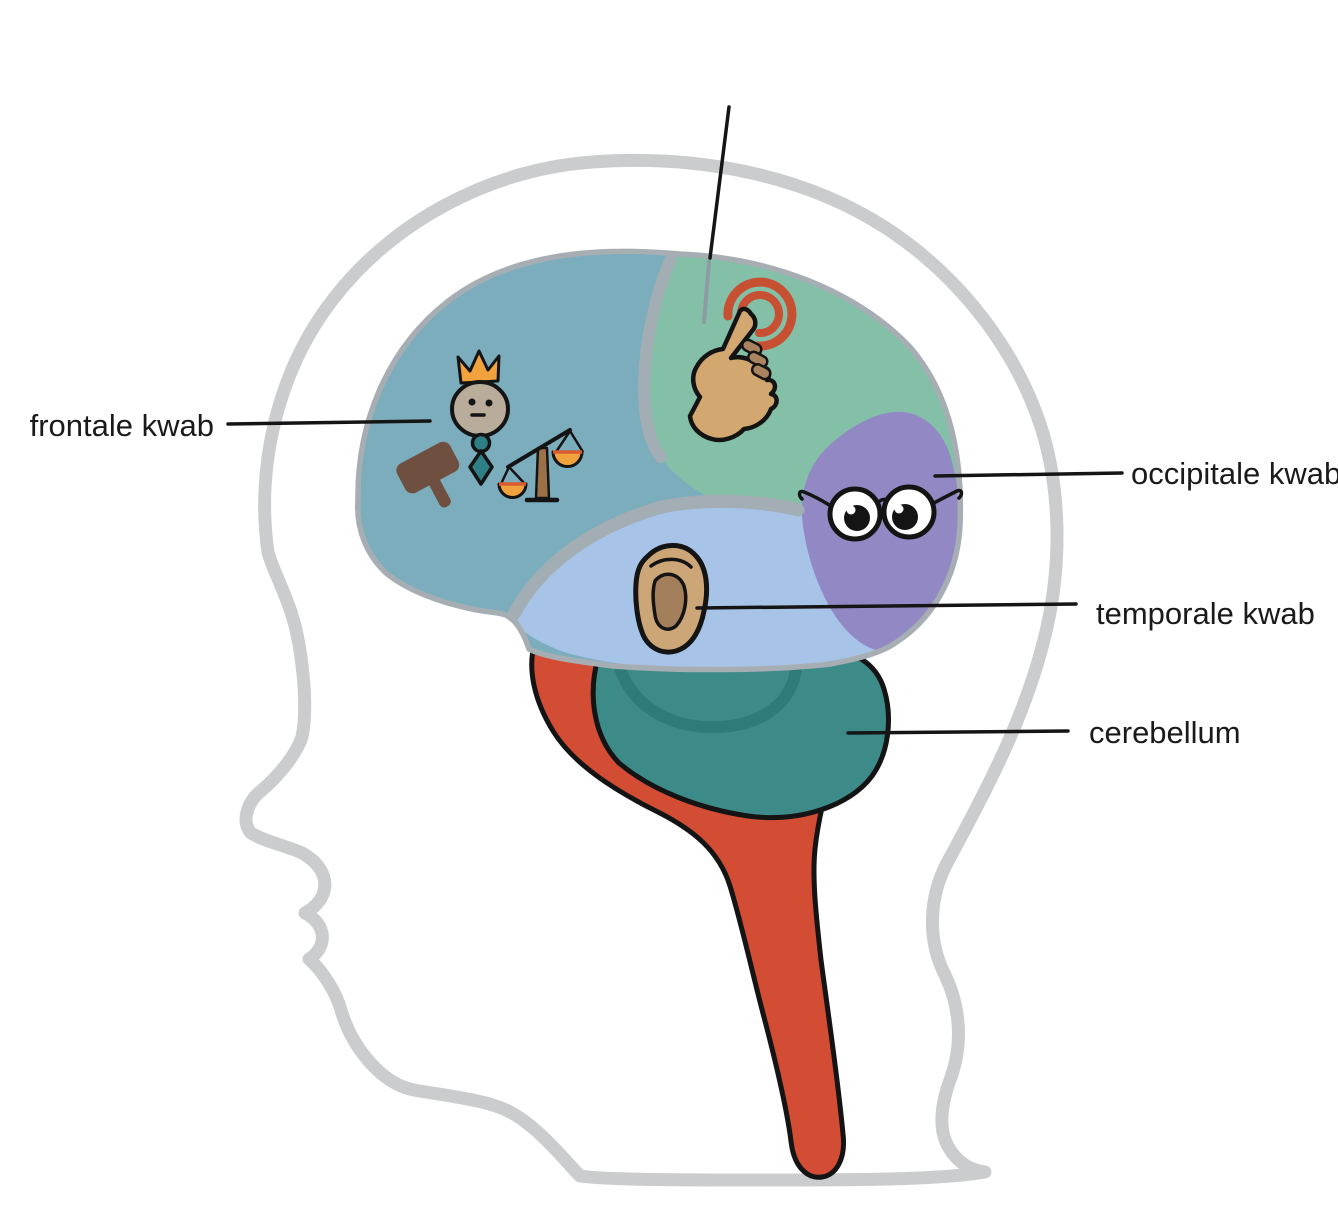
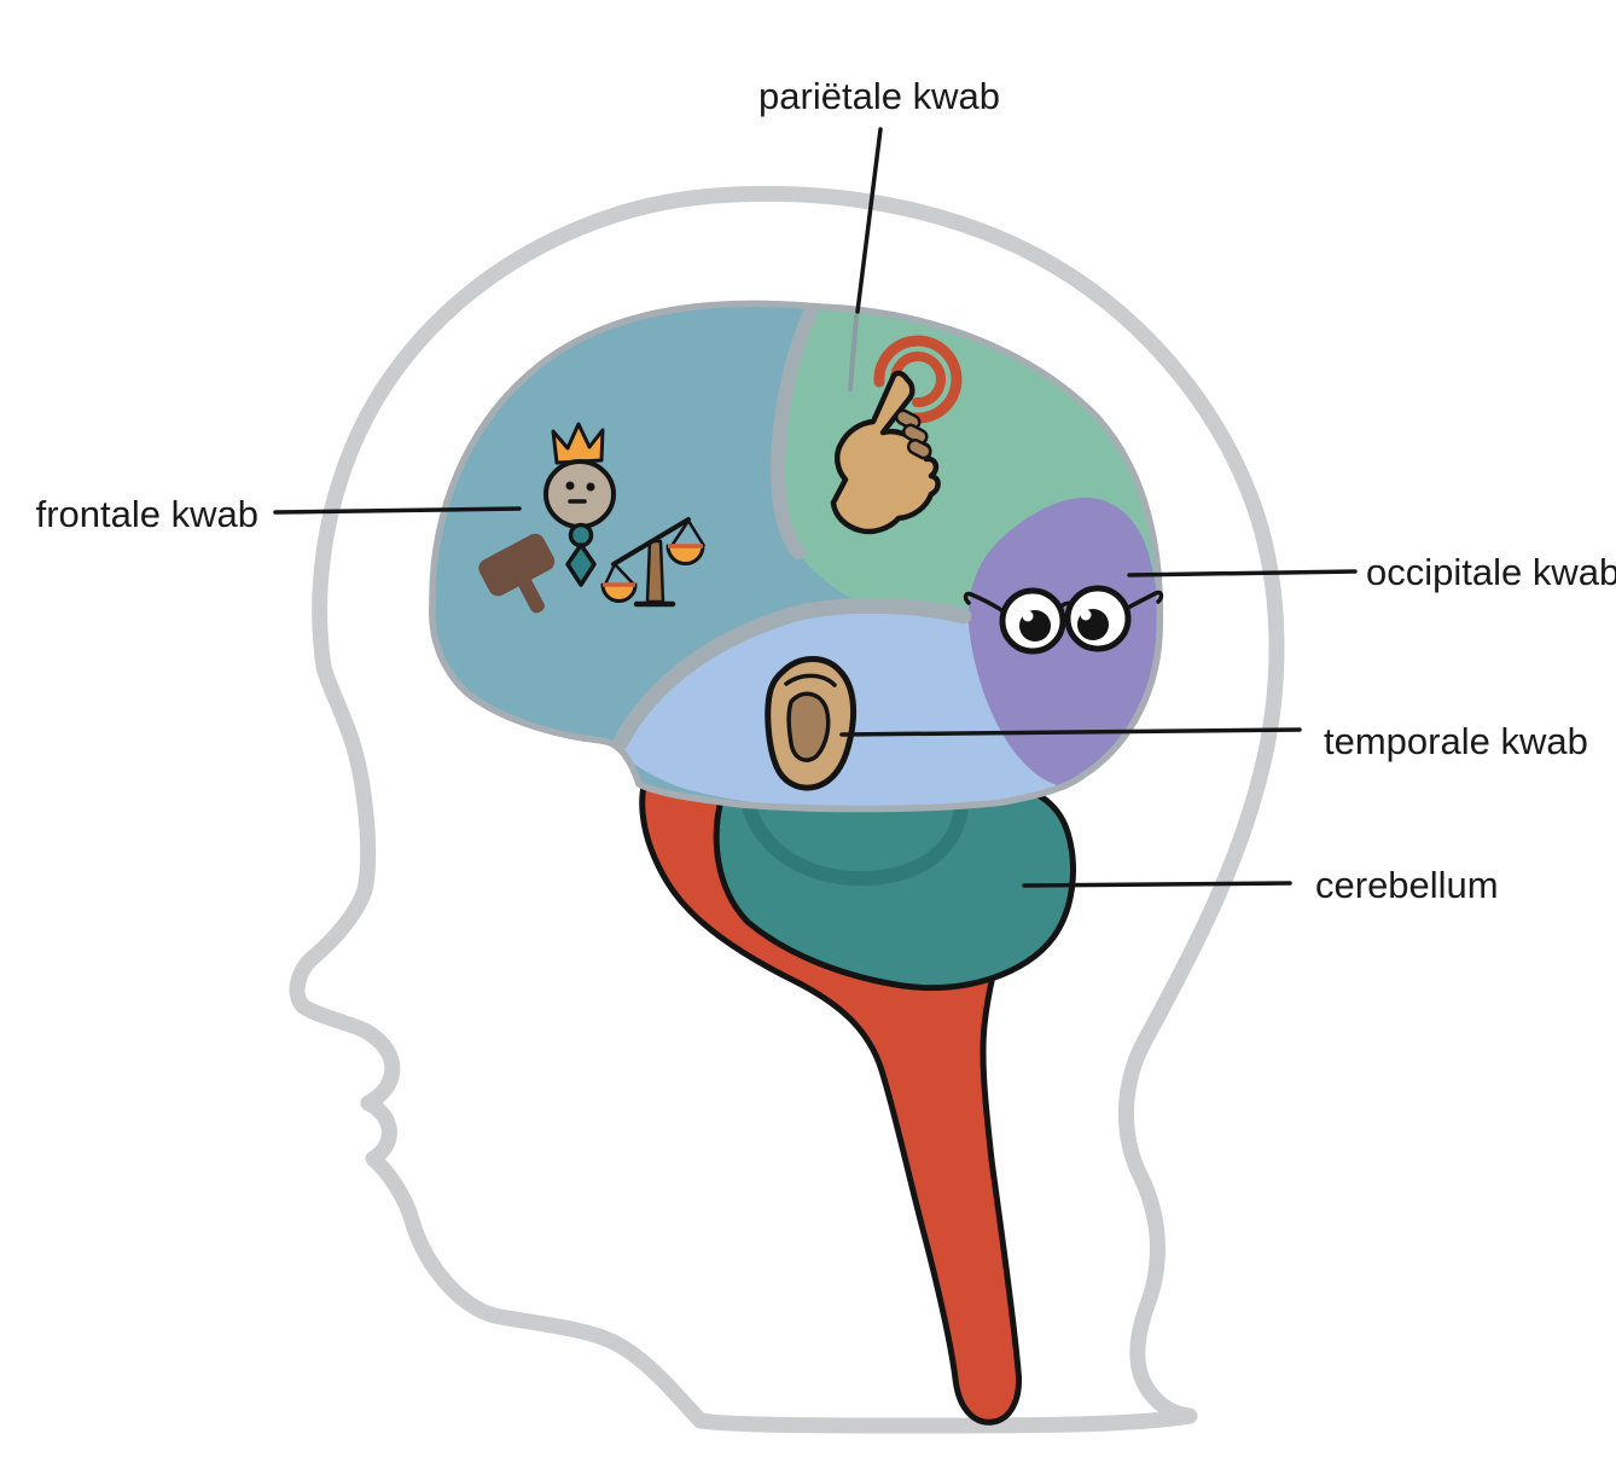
+ pariëtale kwab
  frontale kwab
  occipitale kwab
  temporale kwab
  cerebellum
